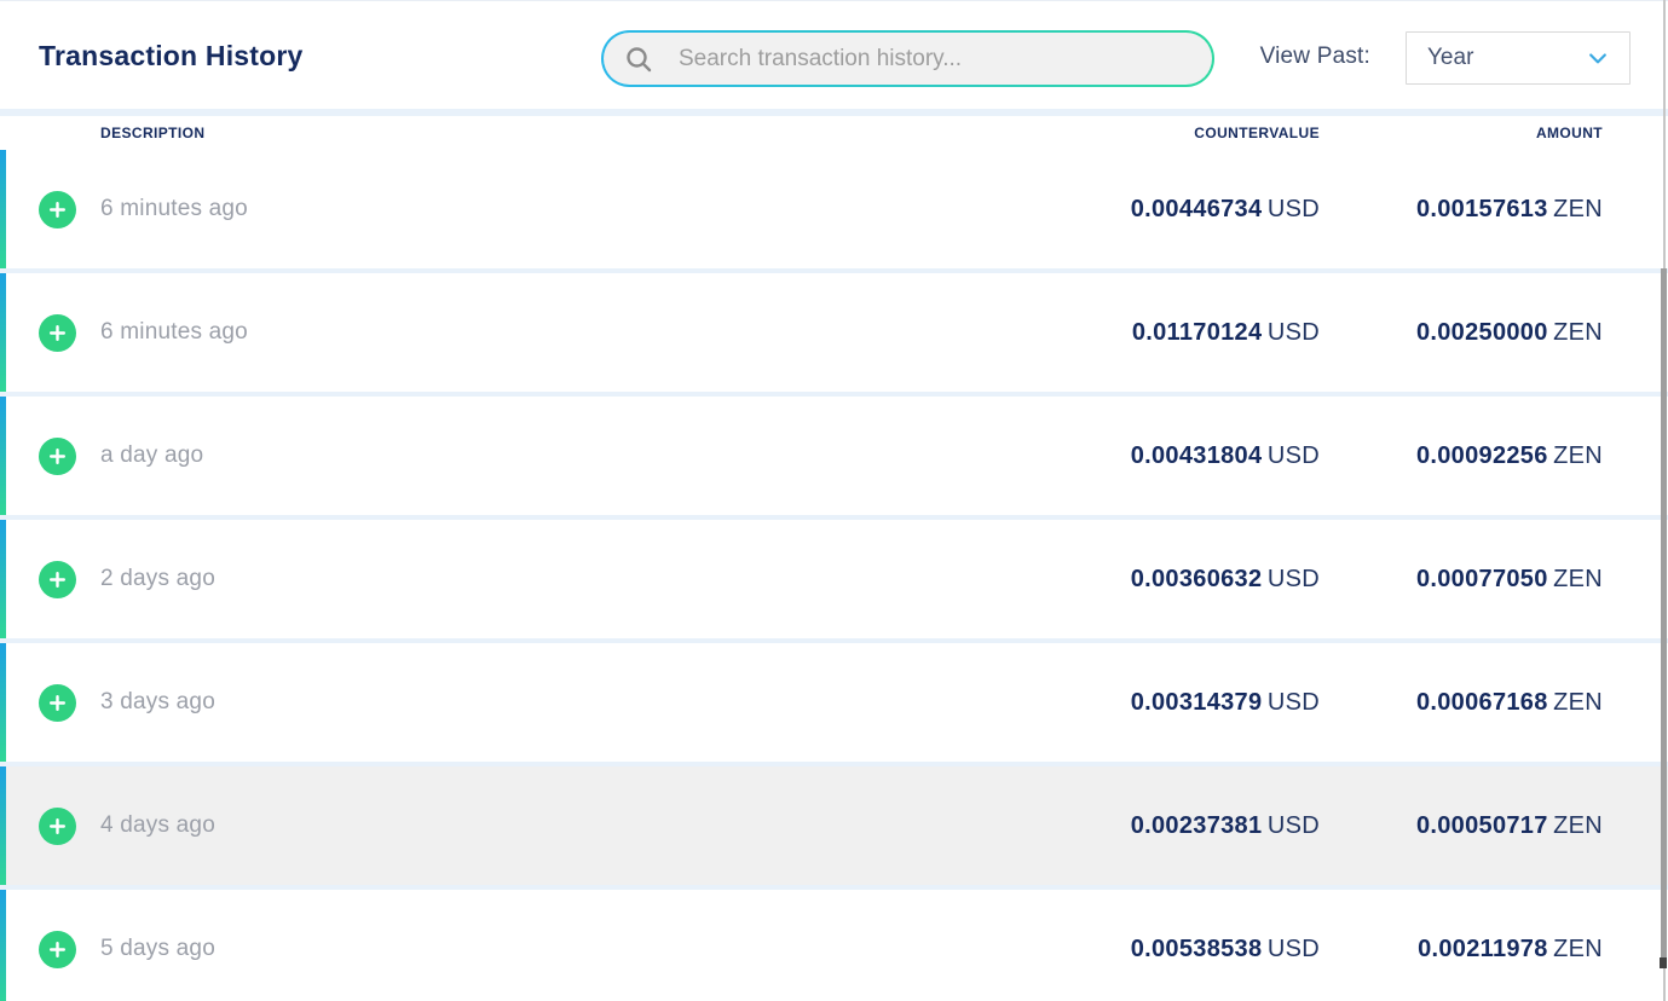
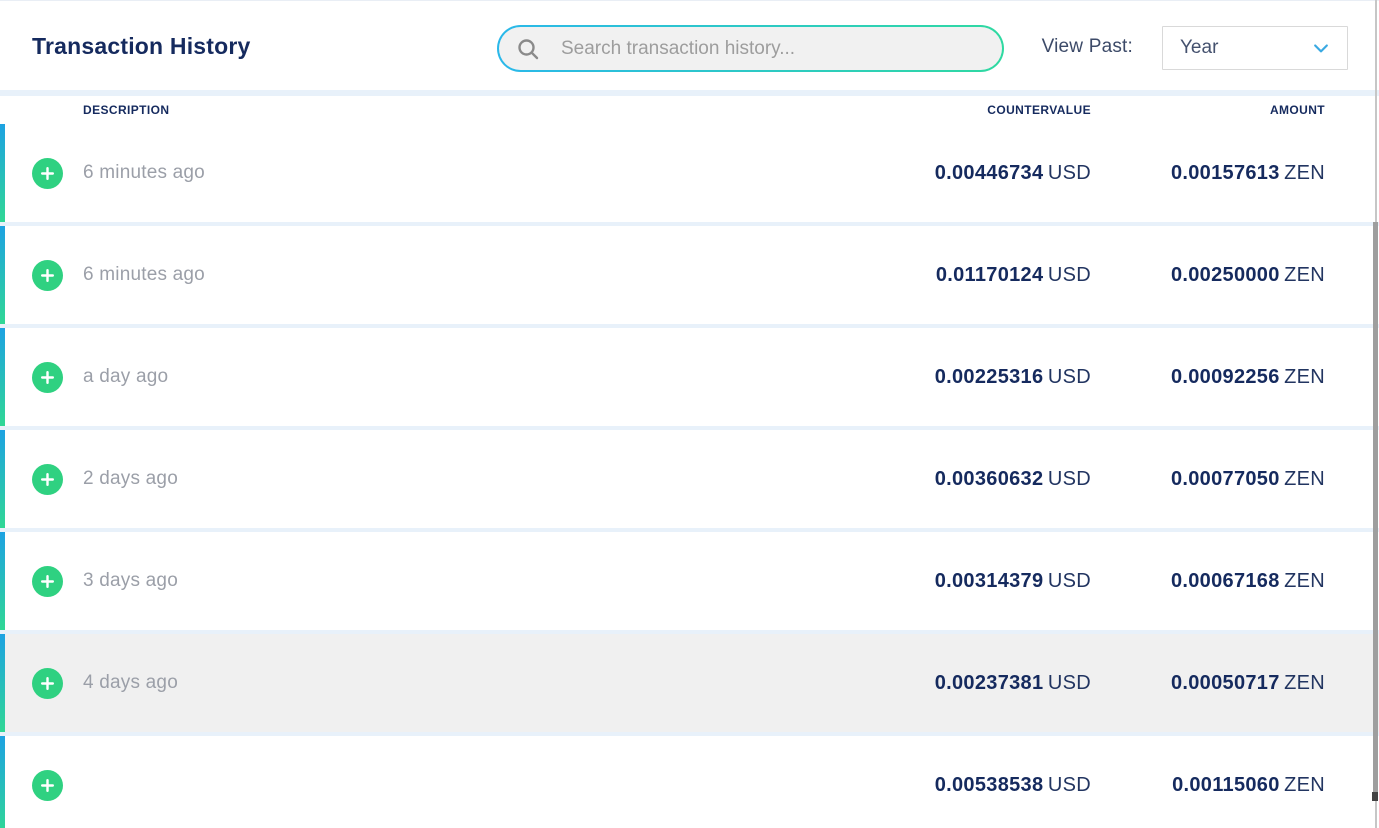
  Transaction History
  Search transaction history...
  View Past:
  Year
  DESCRIPTION
  COUNTERVALUE
  AMOUNT
  6 minutes ago
  0.00446734 USD
  0.00157613 ZEN
  6 minutes ago
  0.01170124 USD
  0.00250000 ZEN
  a day ago
- 0.00431804 USD
+ 0.00225316 USD
  0.00092256 ZEN
  2 days ago
  0.00360632 USD
  0.00077050 ZEN
  3 days ago
  0.00314379 USD
  0.00067168 ZEN
  4 days ago
  0.00237381 USD
  0.00050717 ZEN
- 5 days ago
  0.00538538 USD
- 0.00211978 ZEN
+ 0.00115060 ZEN
